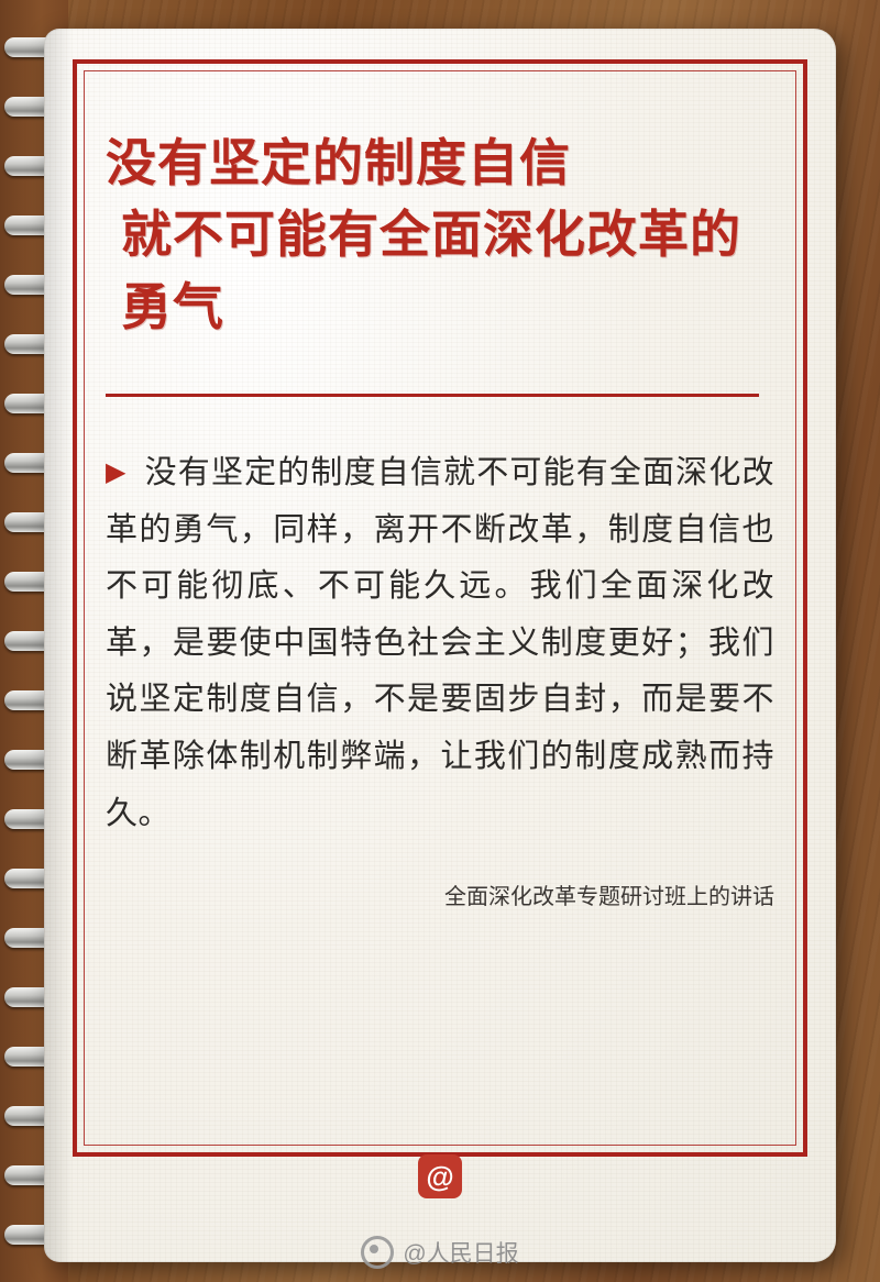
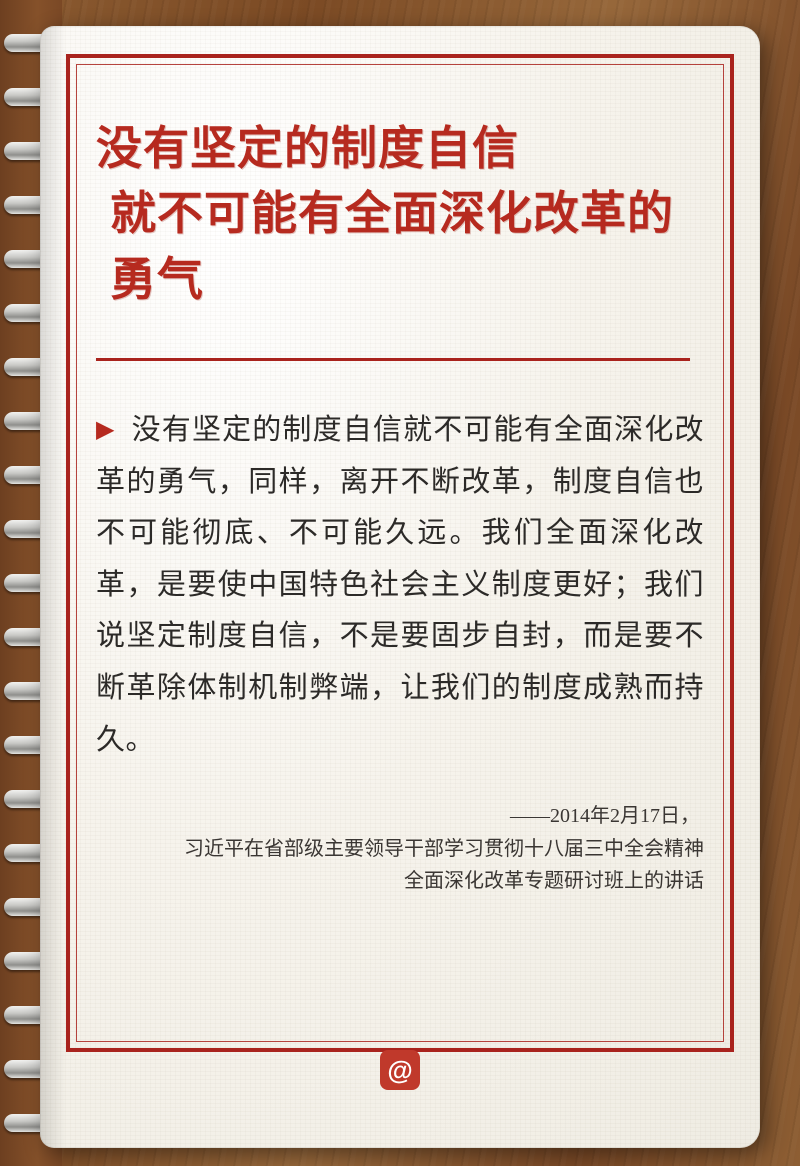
  没有坚定的制度自信
  就不可能有全面深化改革的勇气
  ▶ 没有坚定的制度自信就不可能有全面深化改革的勇气，同样，离开不断改革，制度自信也不可能彻底、不可能久远。我们全面深化改革，是要使中国特色社会主义制度更好；我们说坚定制度自信，不是要固步自封，而是要不断革除体制机制弊端，让我们的制度成熟而持久。
+ ——2014年2月17日，
+ 习近平在省部级主要领导干部学习贯彻十八届三中全会精神
  全面深化改革专题研讨班上的讲话
  @
- @人民日报
